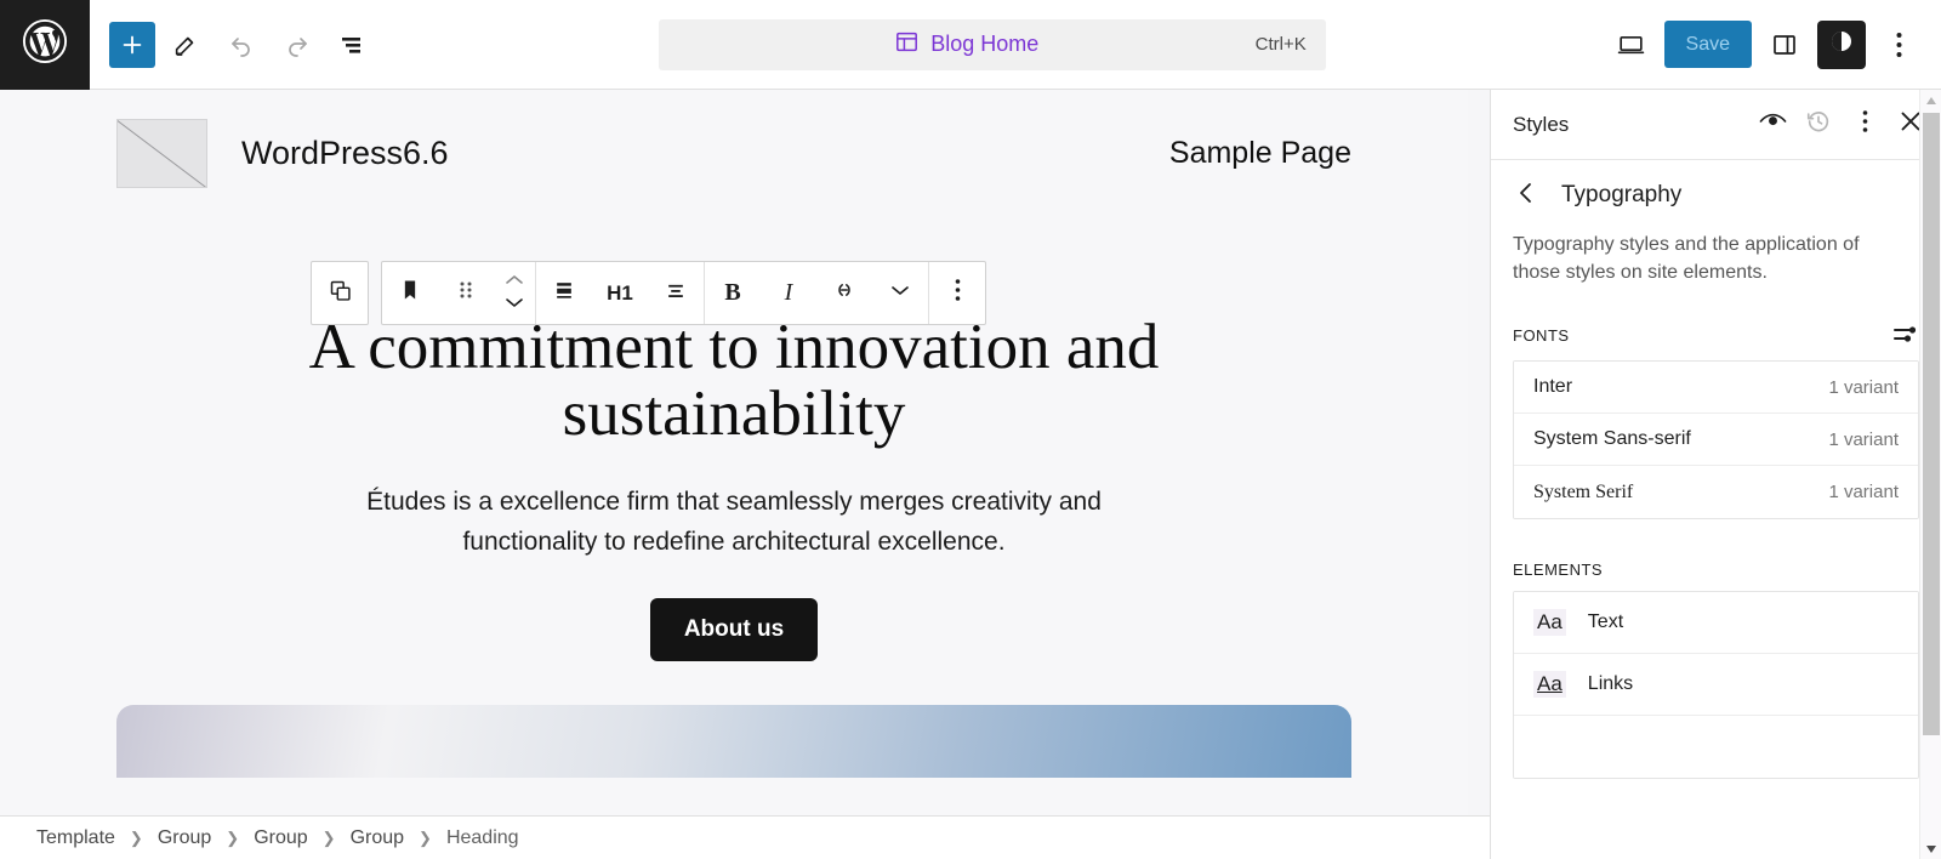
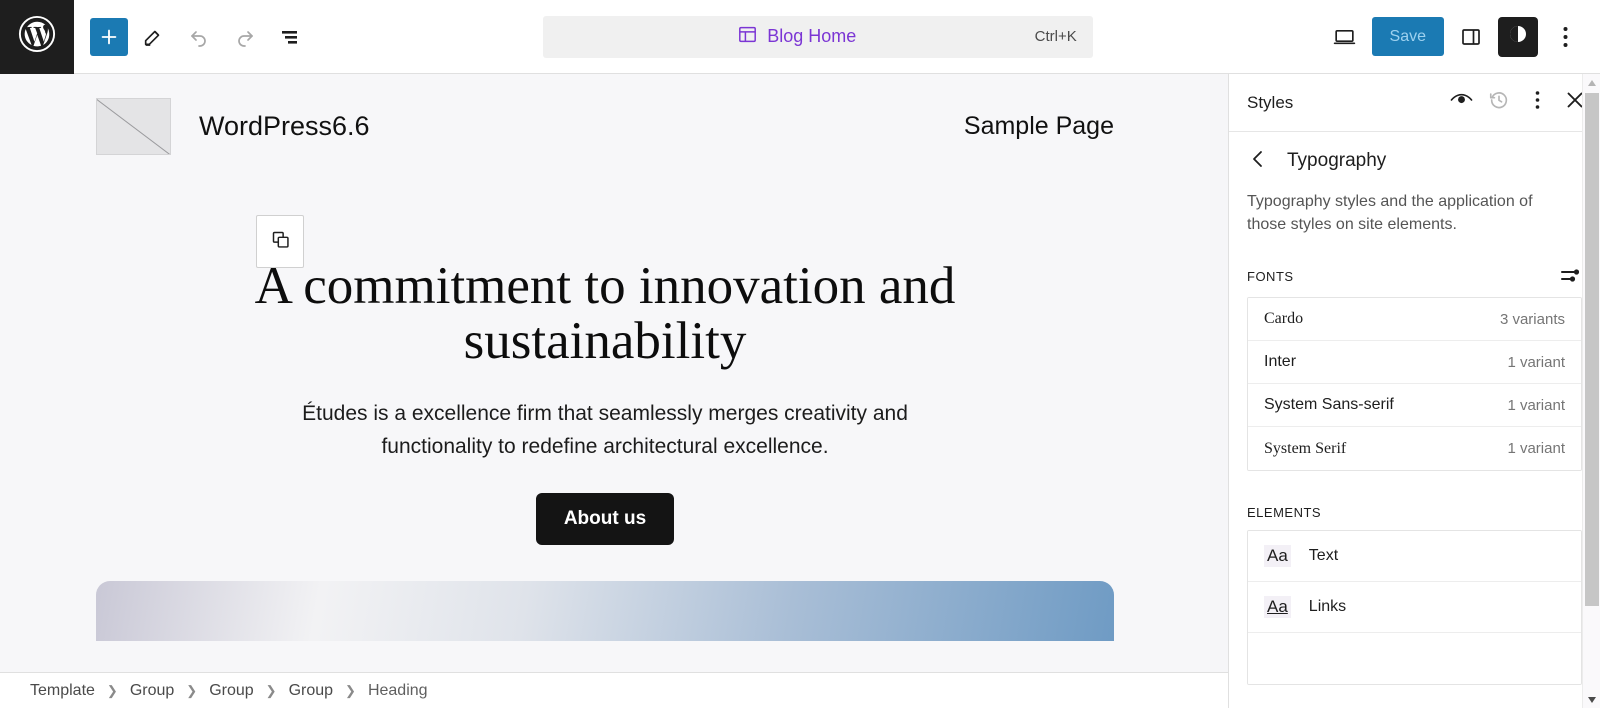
  Blog Home
  Ctrl+K
  Save
  WordPress6.6
  Sample Page
  A commitment to innovation and sustainability
  Études is a excellence firm that seamlessly merges creativity and functionality to redefine architectural excellence.
  About us
- H1
- B
- I
  Styles
  Typography
  Typography styles and the application of those styles on site elements.
  FONTS
+ Cardo
+ 3 variants
  Inter
  1 variant
  System Sans-serif
  1 variant
  System Serif
  1 variant
  ELEMENTS
  Aa
  Text
  Aa
  Links
  Template
  ❯
  Group
  ❯
  Group
  ❯
  Group
  ❯
  Heading
